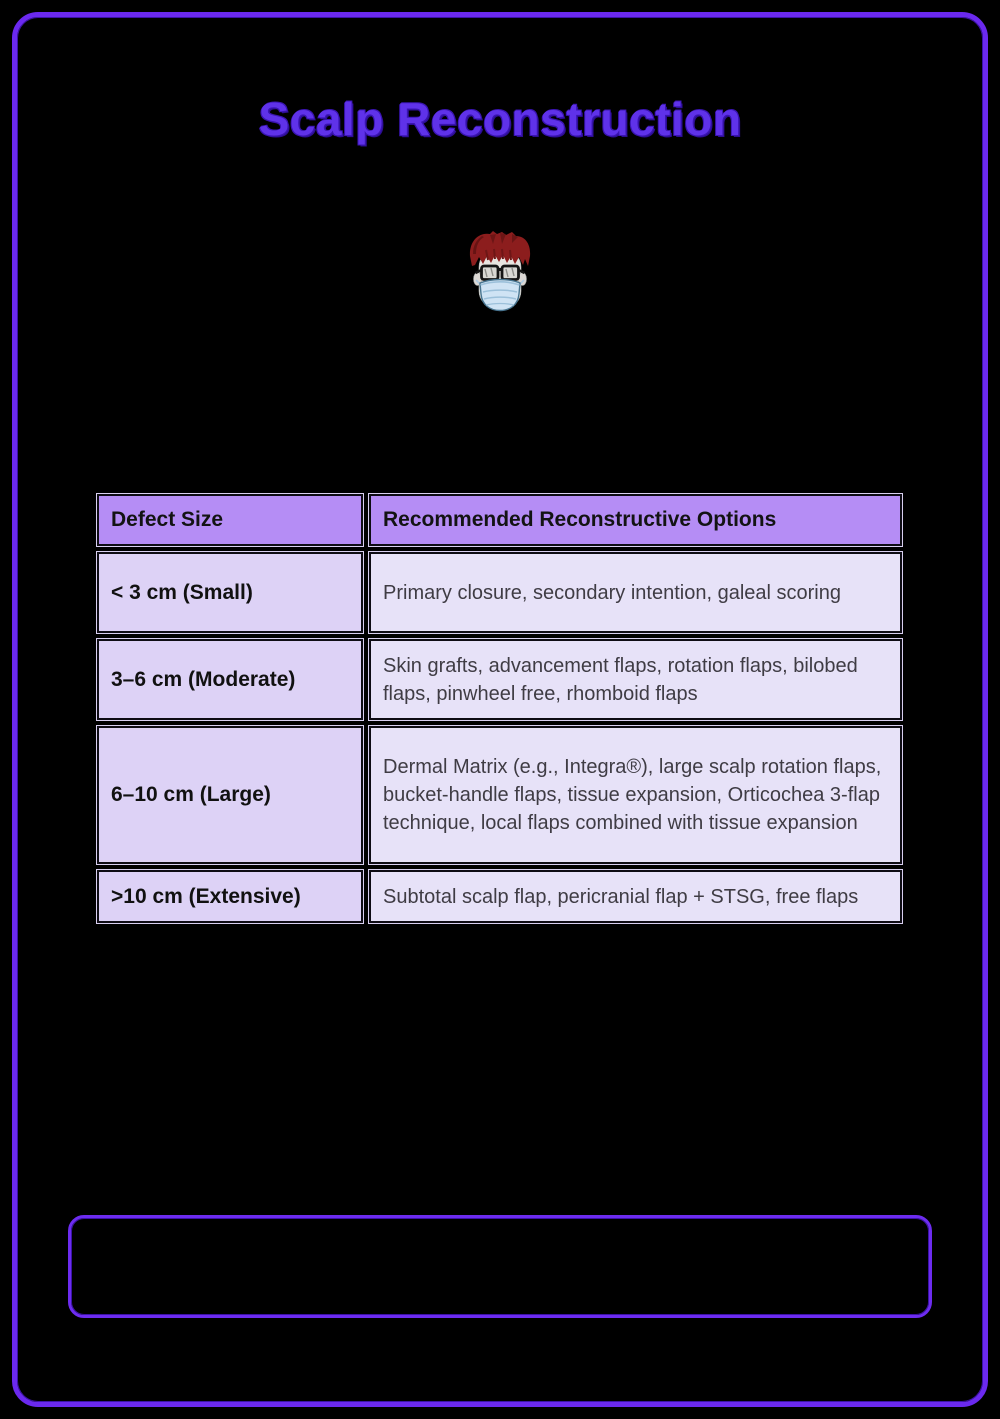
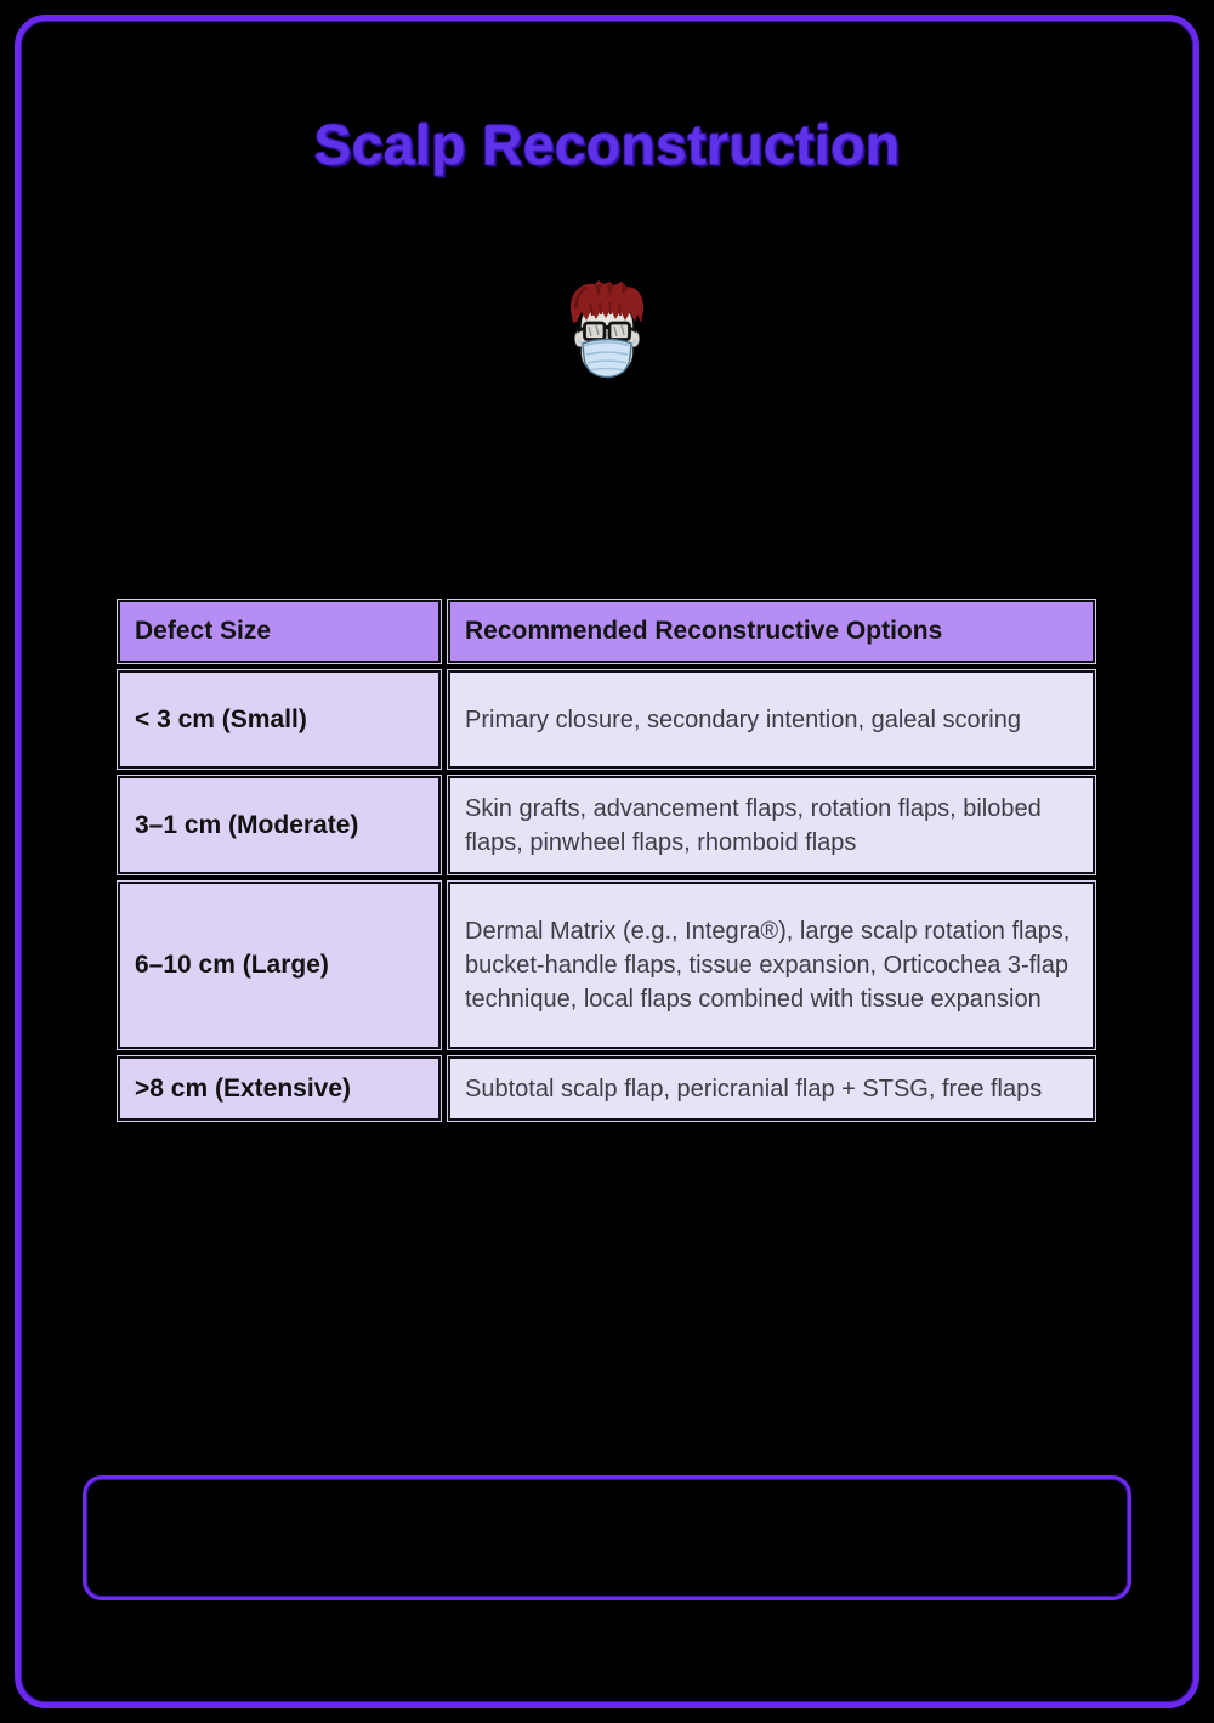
  Scalp Reconstruction
  Defect Size
  Recommended Reconstructive Options
  < 3 cm (Small)
  Primary closure, secondary intention, galeal scoring
- 3–6 cm (Moderate)
+ 3–1 cm (Moderate)
- Skin grafts, advancement flaps, rotation flaps, bilobed flaps, pinwheel free, rhomboid flaps
+ Skin grafts, advancement flaps, rotation flaps, bilobed flaps, pinwheel flaps, rhomboid flaps
  6–10 cm (Large)
  Dermal Matrix (e.g., Integra®), large scalp rotation flaps, bucket-handle flaps, tissue expansion, Orticochea 3-flap technique, local flaps combined with tissue expansion
- >10 cm (Extensive)
+ >8 cm (Extensive)
  Subtotal scalp flap, pericranial flap + STSG, free flaps
